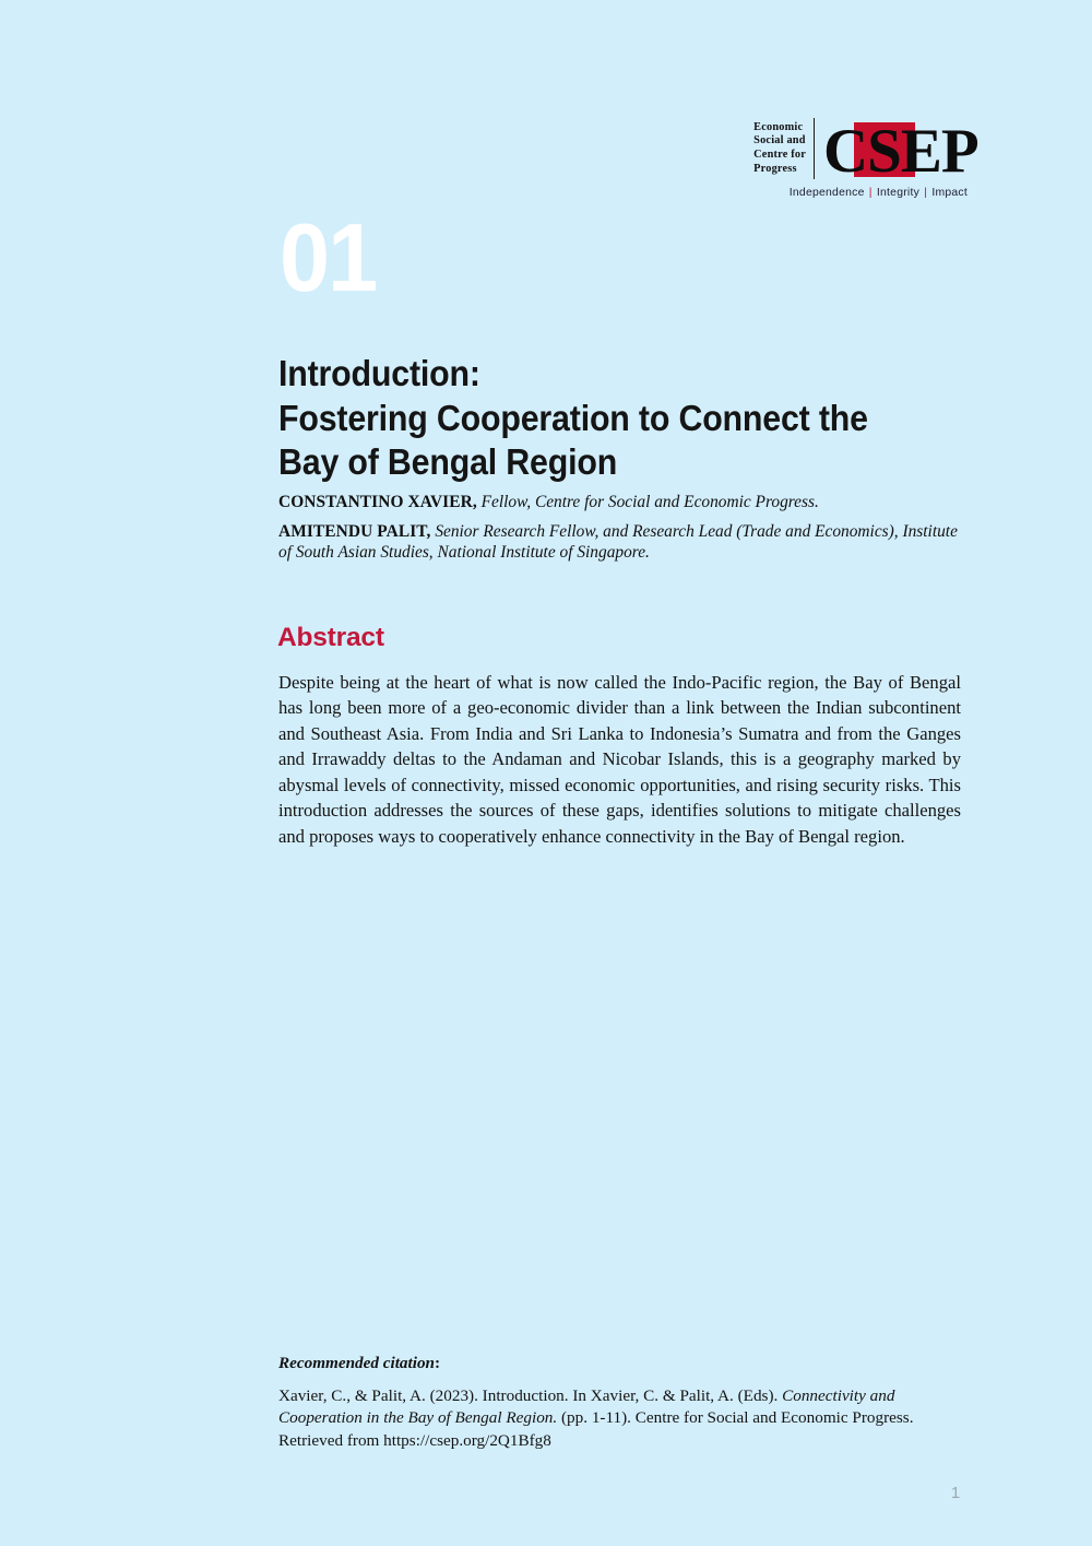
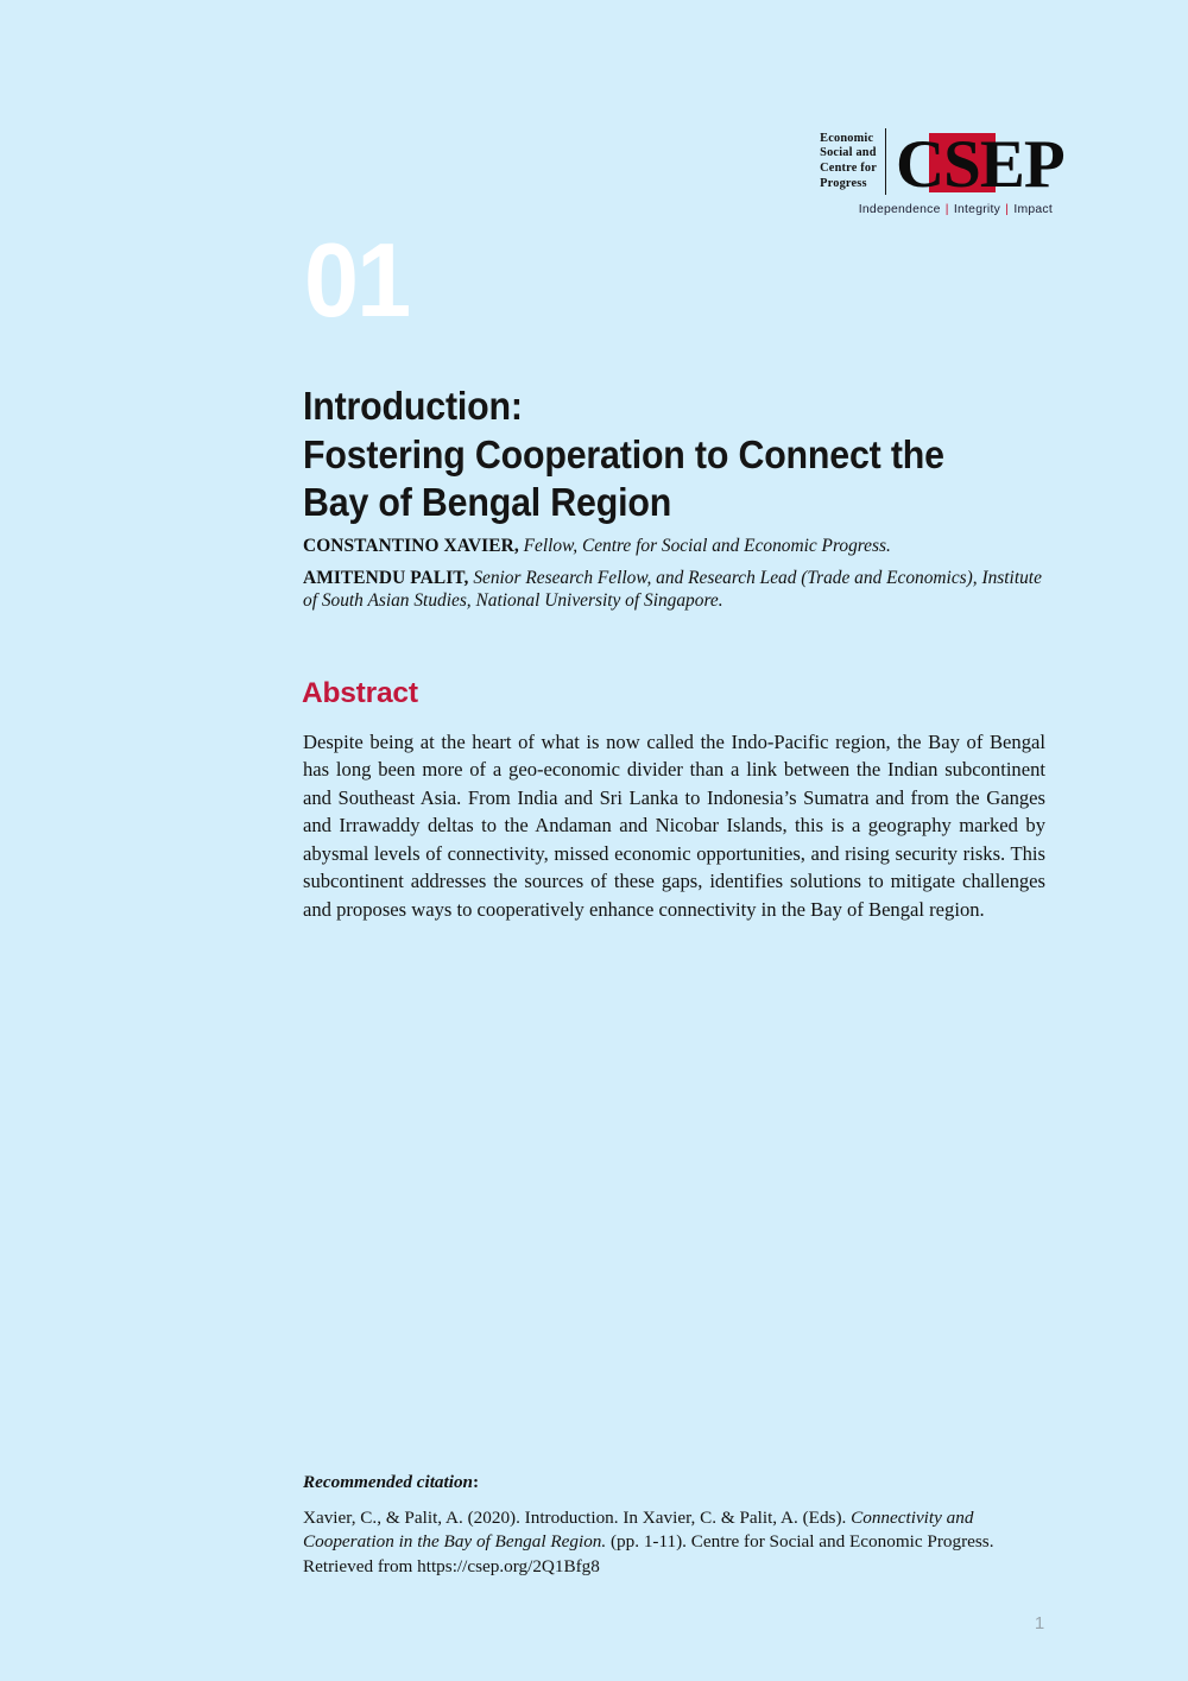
  Economic
  Social and
  Centre for
  Progress
  CSEP
  Independence | Integrity | Impact
  01
  Introduction:
  Fostering Cooperation to Connect the
  Bay of Bengal Region
  CONSTANTINO XAVIER, Fellow, Centre for Social and Economic Progress.
- AMITENDU PALIT, Senior Research Fellow, and Research Lead (Trade and Economics), Institute of South Asian Studies, National Institute of Singapore.
+ AMITENDU PALIT, Senior Research Fellow, and Research Lead (Trade and Economics), Institute of South Asian Studies, National University of Singapore.
  Abstract
- Despite being at the heart of what is now called the Indo-Pacific region, the Bay of Bengal has long been more of a geo-economic divider than a link between the Indian subcontinent and Southeast Asia. From India and Sri Lanka to Indonesia’s Sumatra and from the Ganges and Irrawaddy deltas to the Andaman and Nicobar Islands, this is a geography marked by abysmal levels of connectivity, missed economic opportunities, and rising security risks. This introduction addresses the sources of these gaps, identifies solutions to mitigate challenges and proposes ways to cooperatively enhance connectivity in the Bay of Bengal region.
+ Despite being at the heart of what is now called the Indo-Pacific region, the Bay of Bengal has long been more of a geo-economic divider than a link between the Indian subcontinent and Southeast Asia. From India and Sri Lanka to Indonesia’s Sumatra and from the Ganges and Irrawaddy deltas to the Andaman and Nicobar Islands, this is a geography marked by abysmal levels of connectivity, missed economic opportunities, and rising security risks. This subcontinent addresses the sources of these gaps, identifies solutions to mitigate challenges and proposes ways to cooperatively enhance connectivity in the Bay of Bengal region.
  Recommended citation:
- Xavier, C., & Palit, A. (2023). Introduction. In Xavier, C. & Palit, A. (Eds). Connectivity and Cooperation in the Bay of Bengal Region. (pp. 1-11). Centre for Social and Economic Progress. Retrieved from https://csep.org/2Q1Bfg8
+ Xavier, C., & Palit, A. (2020). Introduction. In Xavier, C. & Palit, A. (Eds). Connectivity and Cooperation in the Bay of Bengal Region. (pp. 1-11). Centre for Social and Economic Progress. Retrieved from https://csep.org/2Q1Bfg8
  1
